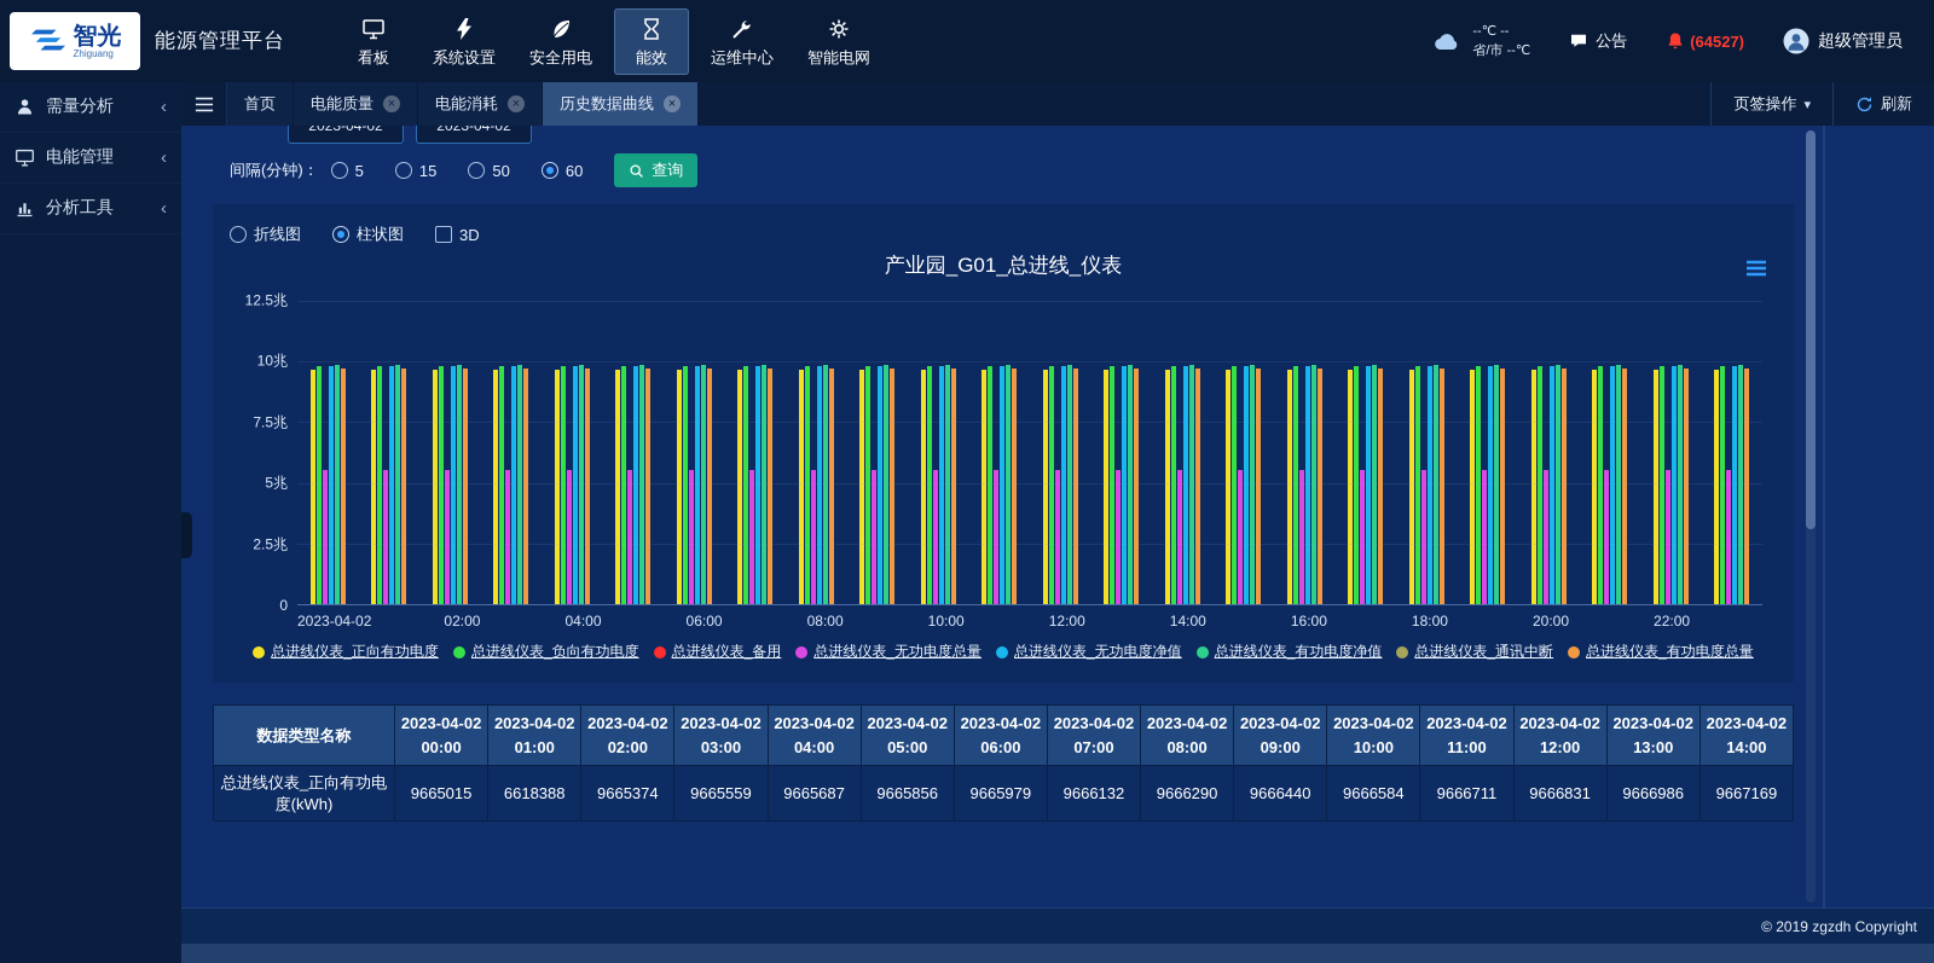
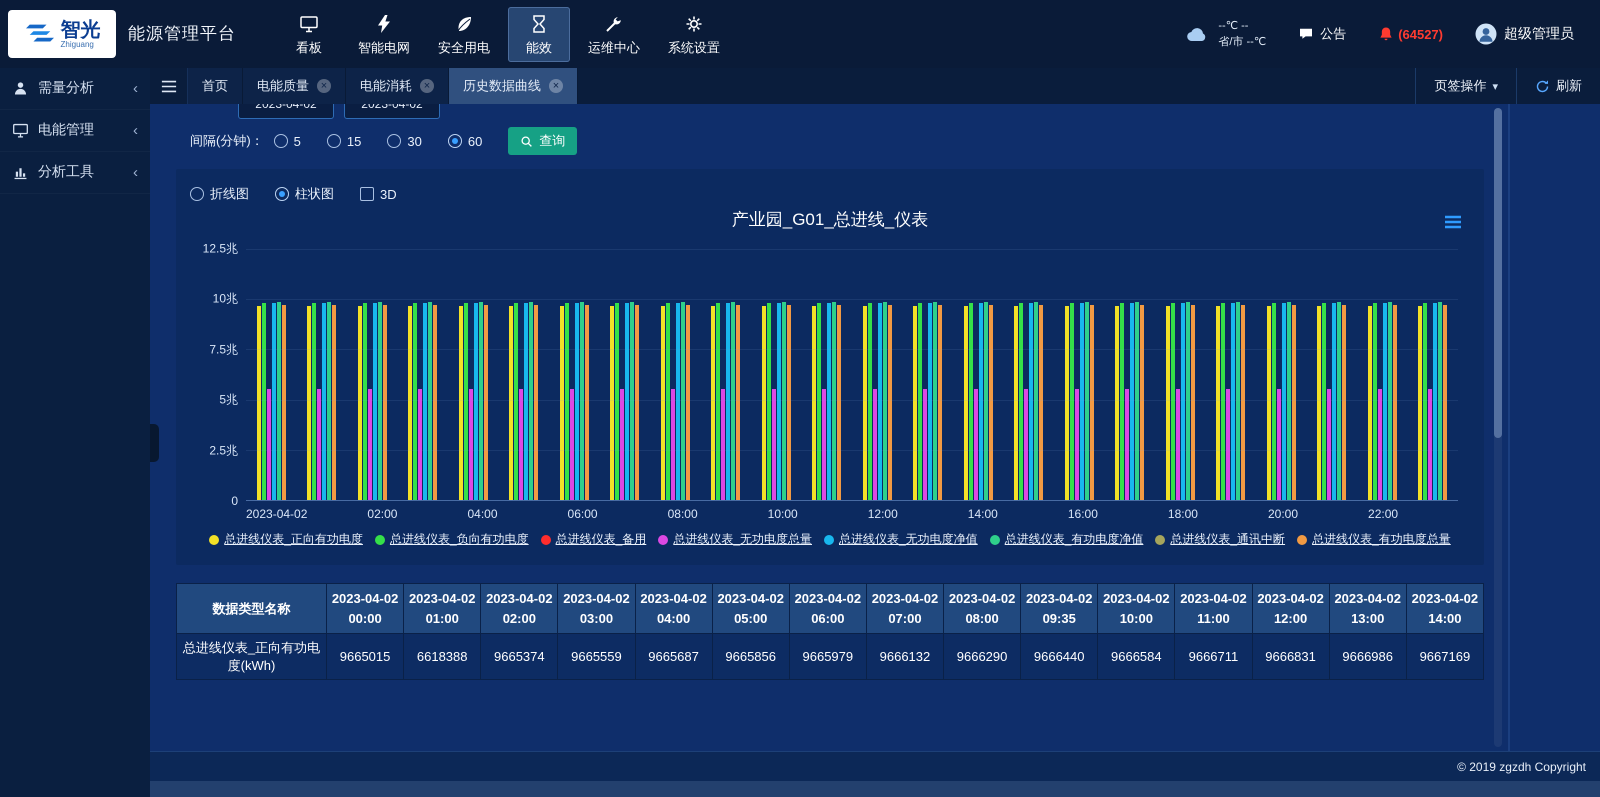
  智光
  Zhiguang
  能源管理平台
  看板
- 系统设置
+ 智能电网
  安全用电
  能效
  运维中心
- 智能电网
+ 系统设置
  --℃ --
  省/市 --℃
  公告
  (64527)
  超级管理员
  需量分析
  ‹
  电能管理
  ‹
  分析工具
  ‹
  首页
  电能质量
  ×
  电能消耗
  ×
  历史数据曲线
  ×
  页签操作
  ▾
  刷新
  2023-04-02
  2023-04-02
  间隔(分钟)：
  5
  15
- 50
+ 30
  60
  查询
  折线图
  柱状图
  3D
  产业园_G01_总进线_仪表
  12.5兆
  10兆
  7.5兆
  5兆
  2.5兆
  0
  2023-04-02
  02:00
  04:00
  06:00
  08:00
  10:00
  12:00
  14:00
  16:00
  18:00
  20:00
  22:00
  总进线仪表_正向有功电度
  总进线仪表_负向有功电度
  总进线仪表_备用
  总进线仪表_无功电度总量
  总进线仪表_无功电度净值
  总进线仪表_有功电度净值
  总进线仪表_通讯中断
  总进线仪表_有功电度总量
- 数据类型名称	2023-04-0200:00	2023-04-0201:00	2023-04-0202:00	2023-04-0203:00	2023-04-0204:00	2023-04-0205:00	2023-04-0206:00	2023-04-0207:00	2023-04-0208:00	2023-04-0209:00	2023-04-0210:00	2023-04-0211:00	2023-04-0212:00	2023-04-0213:00	2023-04-0214:00
+ 数据类型名称	2023-04-0200:00	2023-04-0201:00	2023-04-0202:00	2023-04-0203:00	2023-04-0204:00	2023-04-0205:00	2023-04-0206:00	2023-04-0207:00	2023-04-0208:00	2023-04-0209:35	2023-04-0210:00	2023-04-0211:00	2023-04-0212:00	2023-04-0213:00	2023-04-0214:00
  总进线仪表_正向有功电度(kWh)	9665015	6618388	9665374	9665559	9665687	9665856	9665979	9666132	9666290	9666440	9666584	9666711	9666831	9666986	9667169
  © 2019 zgzdh Copyright
